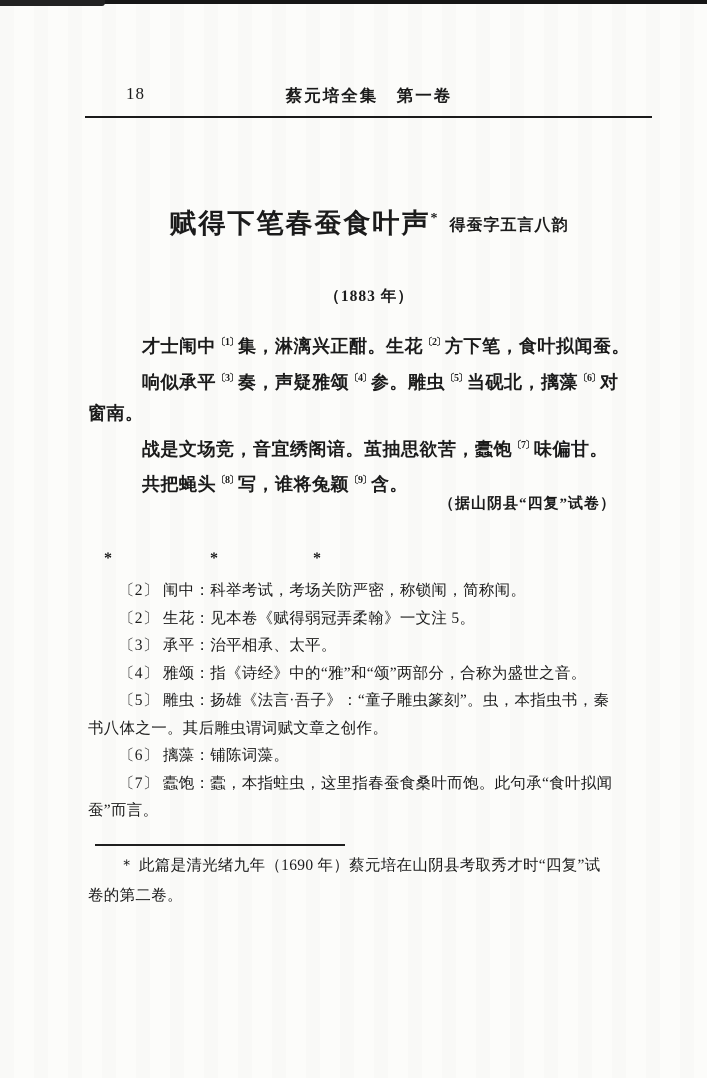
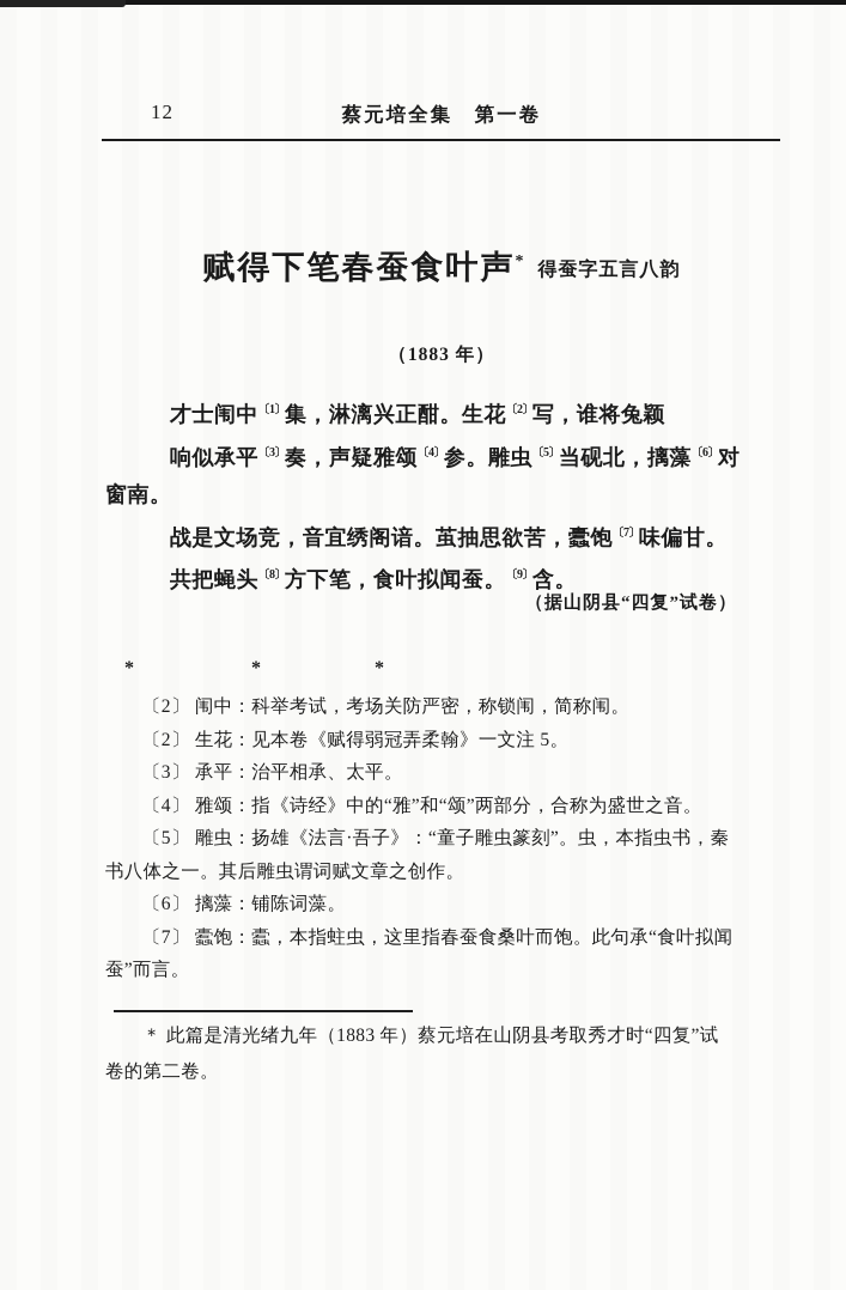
- 18
+ 12
  蔡元培全集 第一卷
  赋得下笔春蚕食叶声* 得蚕字五言八韵
  （1883 年）
- 才士闱中〔1〕集，淋漓兴正酣。生花〔2〕方下笔，食叶拟闻蚕。
+ 才士闱中〔1〕集，淋漓兴正酣。生花〔2〕写，谁将兔颖
  响似承平〔3〕奏，声疑雅颂〔4〕参。雕虫〔5〕当砚北，摛藻〔6〕对
  窗南。
  战是文场竞，音宜绣阁谙。茧抽思欲苦，蠹饱〔7〕味偏甘。
- 共把蝇头〔8〕写，谁将兔颖〔9〕含。
+ 共把蝇头〔8〕方下笔，食叶拟闻蚕。〔9〕含。
  （据山阴县“四复”试卷）
  *
  *
  *
  〔2〕 闱中：科举考试，考场关防严密，称锁闱，简称闱。
  〔2〕 生花：见本卷《赋得弱冠弄柔翰》一文注 5。
  〔3〕 承平：治平相承、太平。
  〔4〕 雅颂：指《诗经》中的“雅”和“颂”两部分，合称为盛世之音。
  〔5〕 雕虫：扬雄《法言·吾子》：“童子雕虫篆刻”。虫，本指虫书，秦
  书八体之一。其后雕虫谓词赋文章之创作。
  〔6〕 摛藻：铺陈词藻。
  〔7〕 蠹饱：蠹，本指蛀虫，这里指春蚕食桑叶而饱。此句承“食叶拟闻
  蚕”而言。
- ＊ 此篇是清光绪九年（1690 年）蔡元培在山阴县考取秀才时“四复”试
+ ＊ 此篇是清光绪九年（1883 年）蔡元培在山阴县考取秀才时“四复”试
  卷的第二卷。
